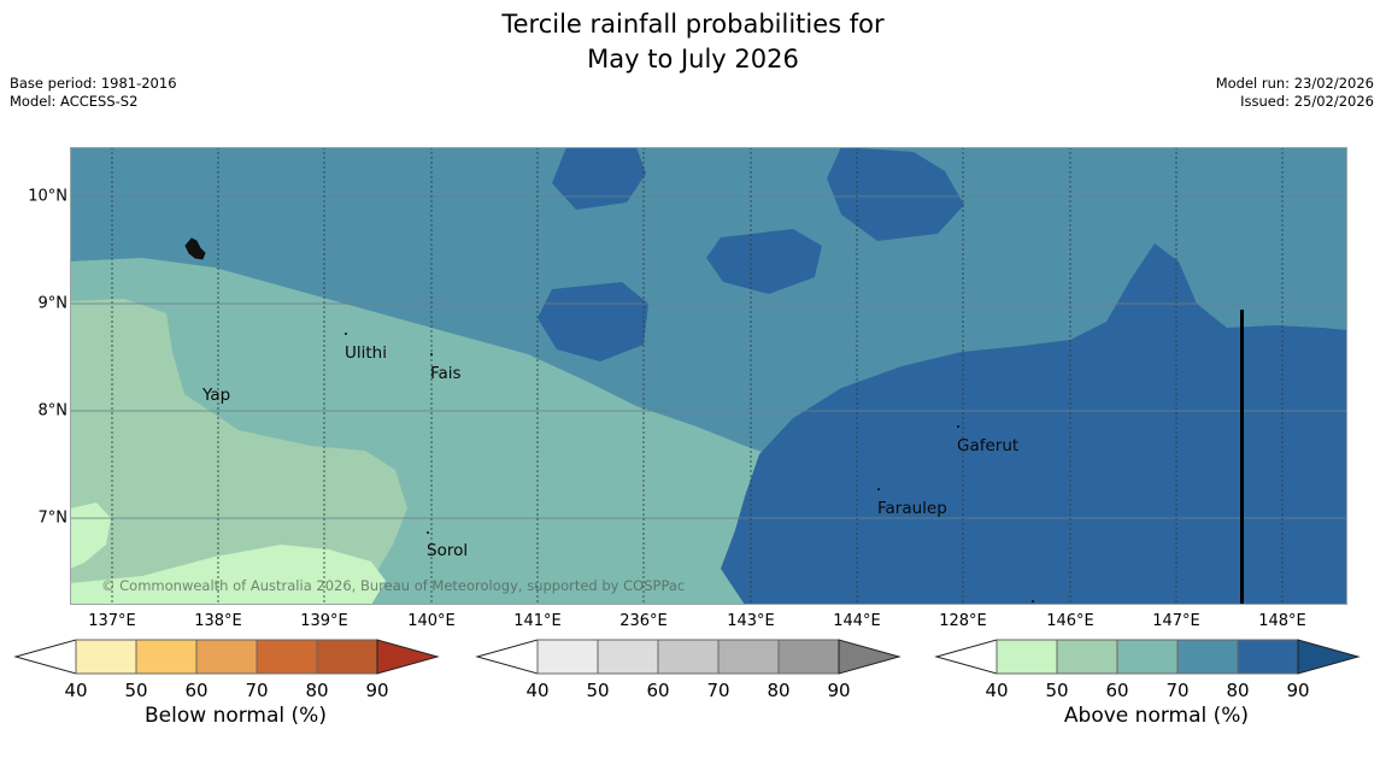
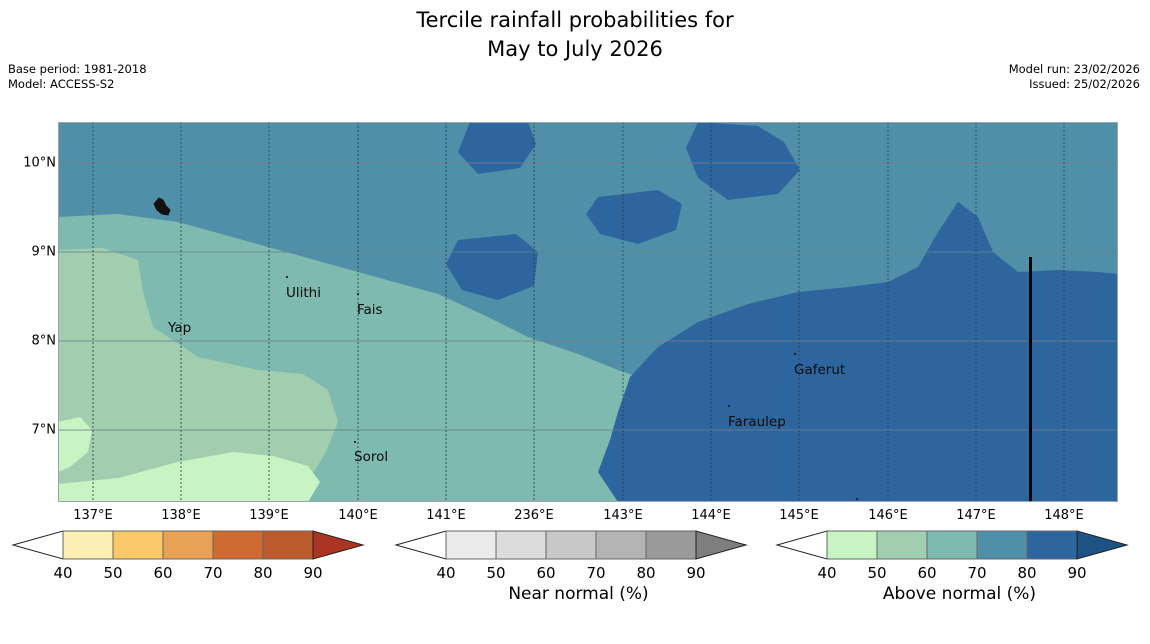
  Tercile rainfall probabilities for
  May to July 2026
- Base period: 1981-2016
+ Base period: 1981-2018
  Model: ACCESS-S2
  Model run: 23/02/2026
  Issued: 25/02/2026
  Ulithi
  Fais
  Yap
  Sorol
  Gaferut
  Faraulep
- © Commonwealth of Australia 2026, Bureau of Meteorology, supported by COSPPac
  10°N
  9°N
  8°N
  7°N
  137°E
  138°E
  139°E
  140°E
  141°E
  236°E
  143°E
  144°E
- 128°E
+ 145°E
  146°E
  147°E
  148°E
  40
  50
  60
  70
  80
  90
- Below normal (%)
  40
  50
  60
  70
  80
  90
+ Near normal (%)
  40
  50
  60
  70
  80
  90
  Above normal (%)
